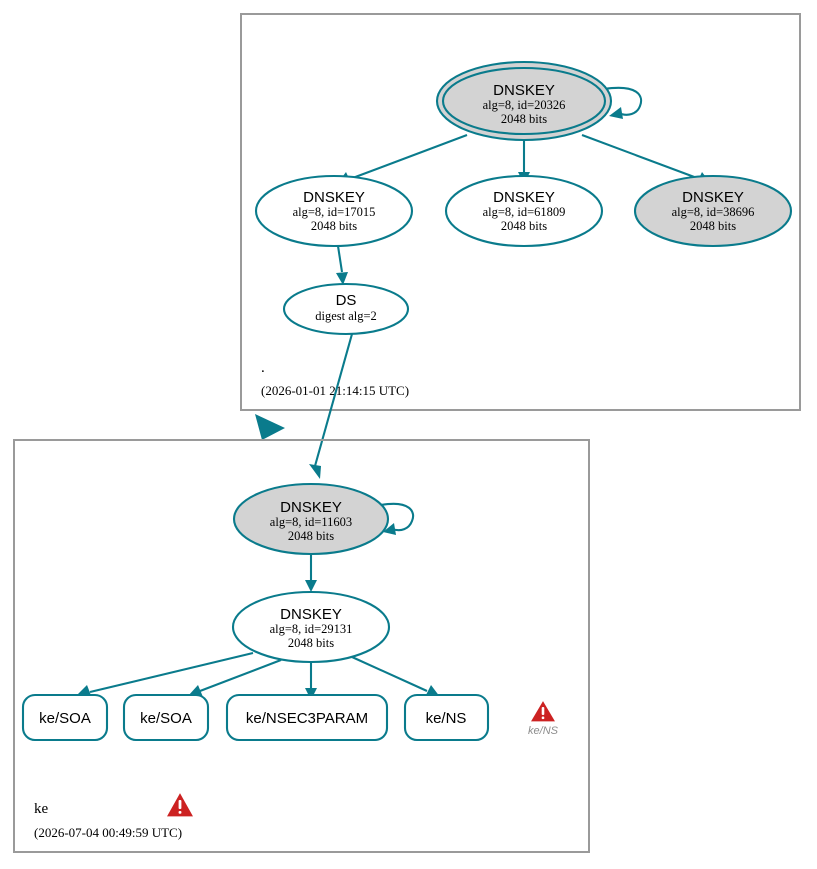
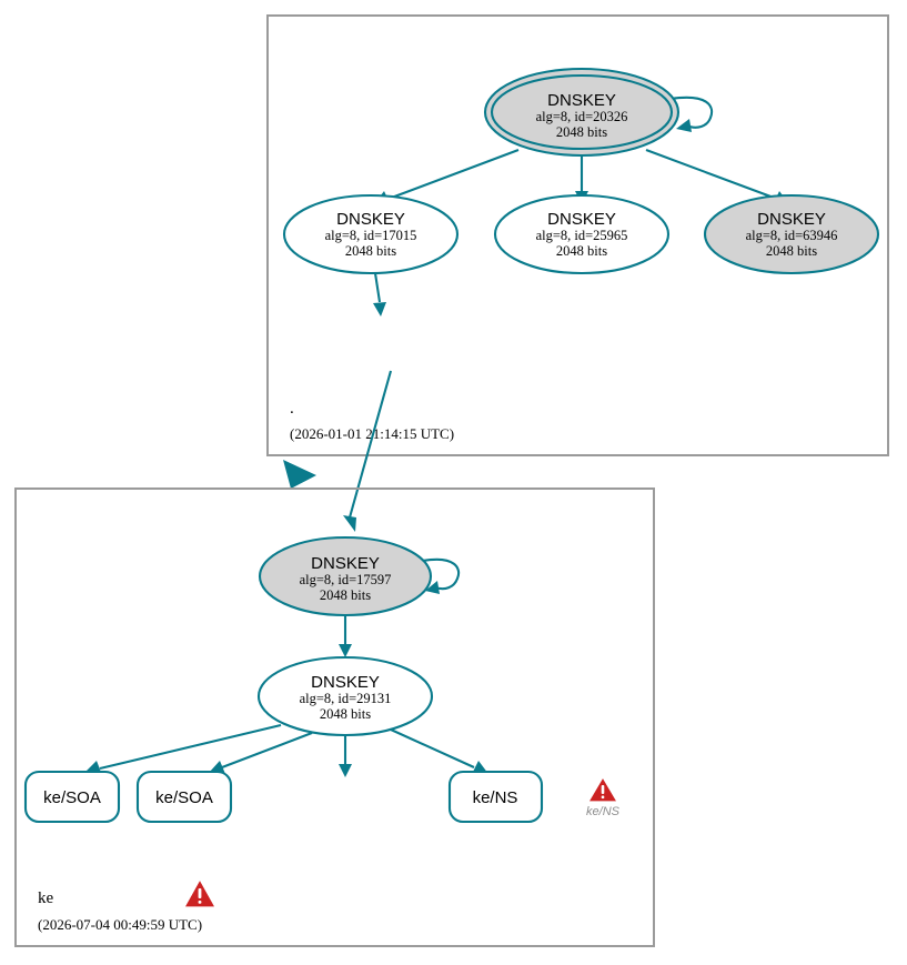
  .
  (2026-01-01 21:14:15 UTC)
  DNSKEY
  alg=8, id=20326
  2048 bits
  DNSKEY
  alg=8, id=17015
  2048 bits
  DNSKEY
- alg=8, id=61809
+ alg=8, id=25965
  2048 bits
  DNSKEY
- alg=8, id=38696
+ alg=8, id=63946
  2048 bits
- DS
- digest alg=2
  ke
  (2026-07-04 00:49:59 UTC)
  DNSKEY
- alg=8, id=11603
+ alg=8, id=17597
  2048 bits
  DNSKEY
  alg=8, id=29131
  2048 bits
  ke/SOA
  ke/SOA
- ke/NSEC3PARAM
  ke/NS
  ke/NS
